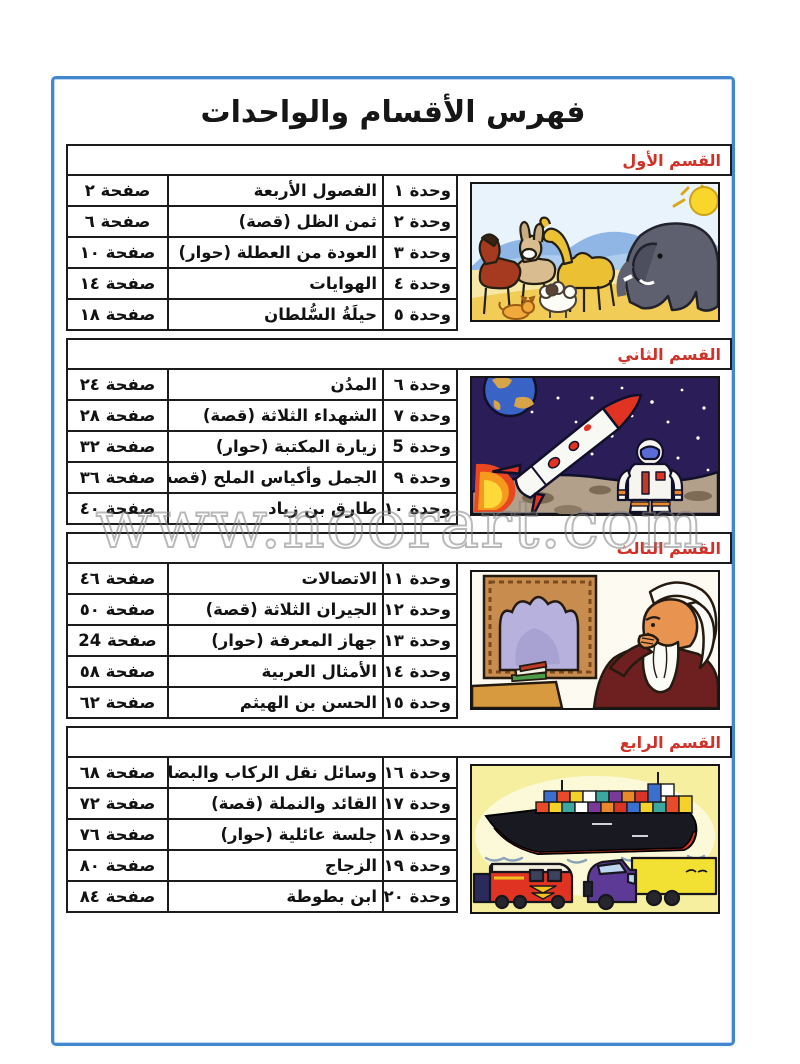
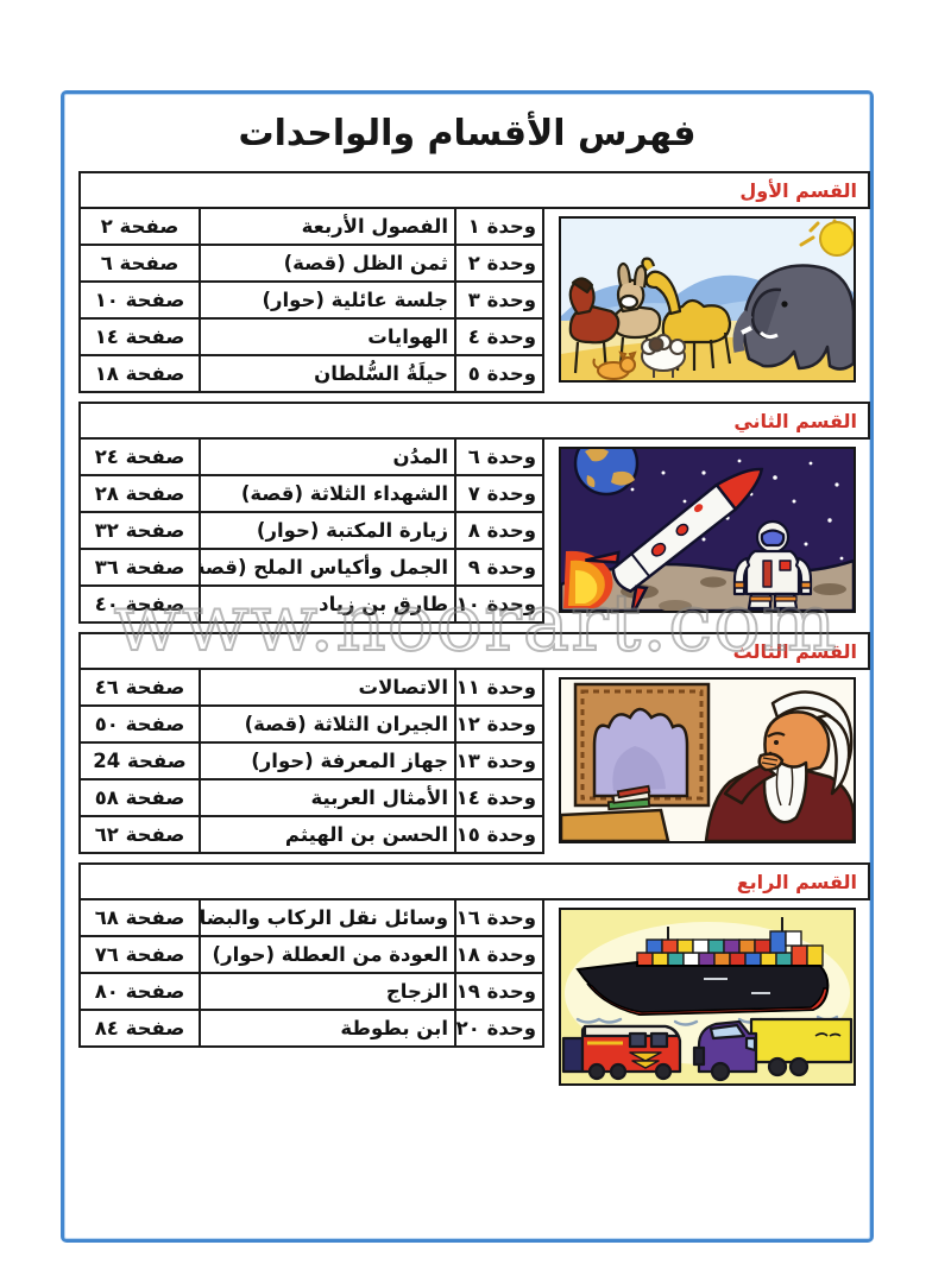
  فهرس الأقسام والواحدات
  القسم الأول
  وحدة ١	الفصول الأربعة	صفحة ٢
  وحدة ٢	ثمن الظل (قصة)	صفحة ٦
- وحدة ٣	العودة من العطلة (حوار)	صفحة ١٠
+ وحدة ٣	جلسة عائلية (حوار)	صفحة ١٠
  وحدة ٤	الهوايات	صفحة ١٤
  وحدة ٥	حيلَةُ السُّلطان	صفحة ١٨
  القسم الثاني
  وحدة ٦	المدُن	صفحة ٢٤
  وحدة ٧	الشهداء الثلاثة (قصة)	صفحة ٢٨
- وحدة 5	زيارة المكتبة (حوار)	صفحة ٣٢
+ وحدة ٨	زيارة المكتبة (حوار)	صفحة ٣٢
  وحدة ٩	الجمل وأكياس الملح (قصة	صفحة ٣٦
  وحدة ١٠	طارق بن زياد	صفحة ٤٠
  القسم الثالث
  وحدة ١١	الاتصالات	صفحة ٤٦
  وحدة ١٢	الجيران الثلاثة (قصة)	صفحة ٥٠
  وحدة ١٣	جهاز المعرفة (حوار)	صفحة 24
  وحدة ١٤	الأمثال العربية	صفحة ٥٨
  وحدة ١٥	الحسن بن الهيثم	صفحة ٦٢
  القسم الرابع
  وحدة ١٦	وسائل نقل الركاب والبضا	صفحة ٦٨
- وحدة ١٧	القائد والنملة (قصة)	صفحة ٧٢
- وحدة ١٨	جلسة عائلية (حوار)	صفحة ٧٦
+ وحدة ١٨	العودة من العطلة (حوار)	صفحة ٧٦
  وحدة ١٩	الزجاج	صفحة ٨٠
  وحدة ٢٠	ابن بطوطة	صفحة ٨٤
  www.noorart.com
